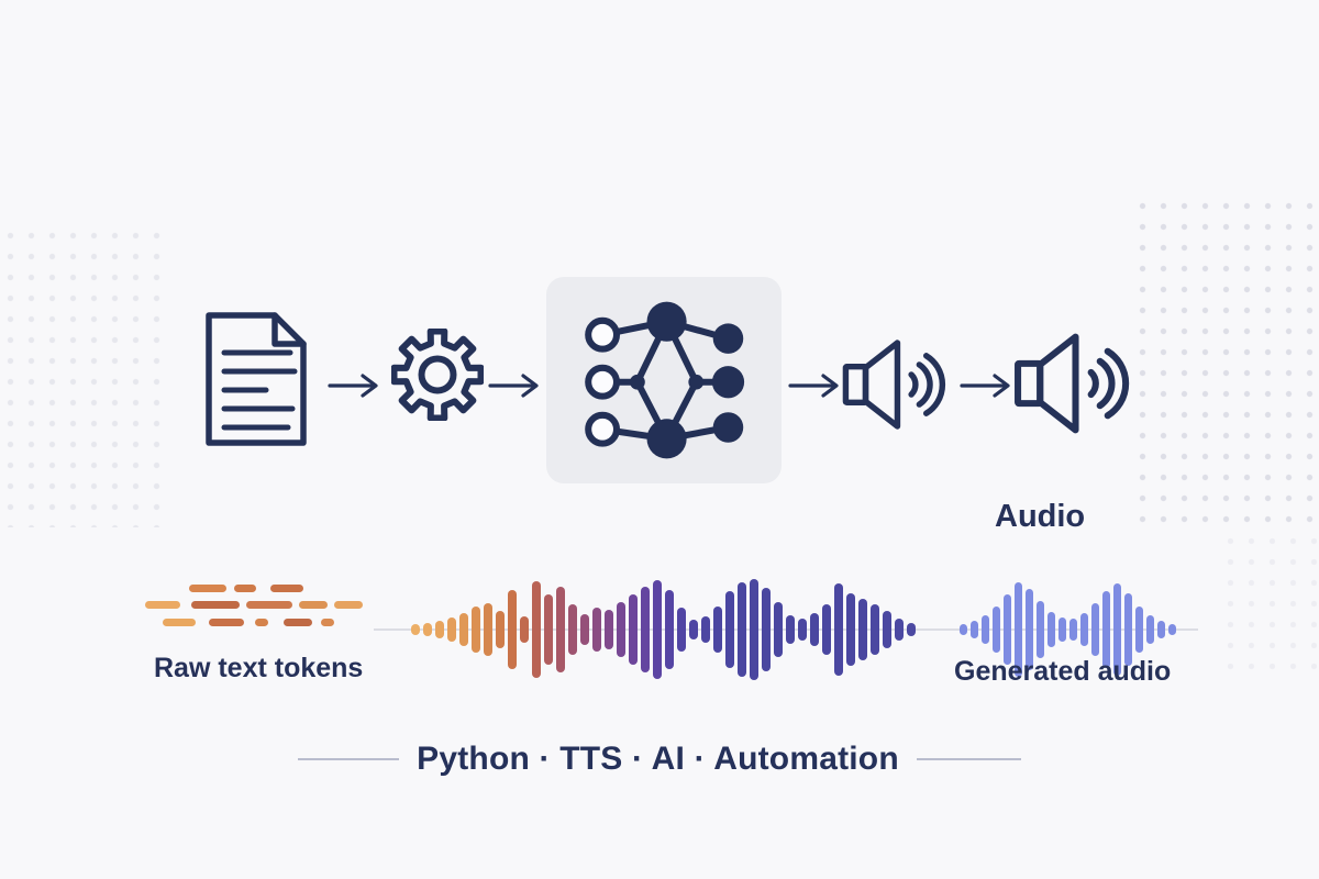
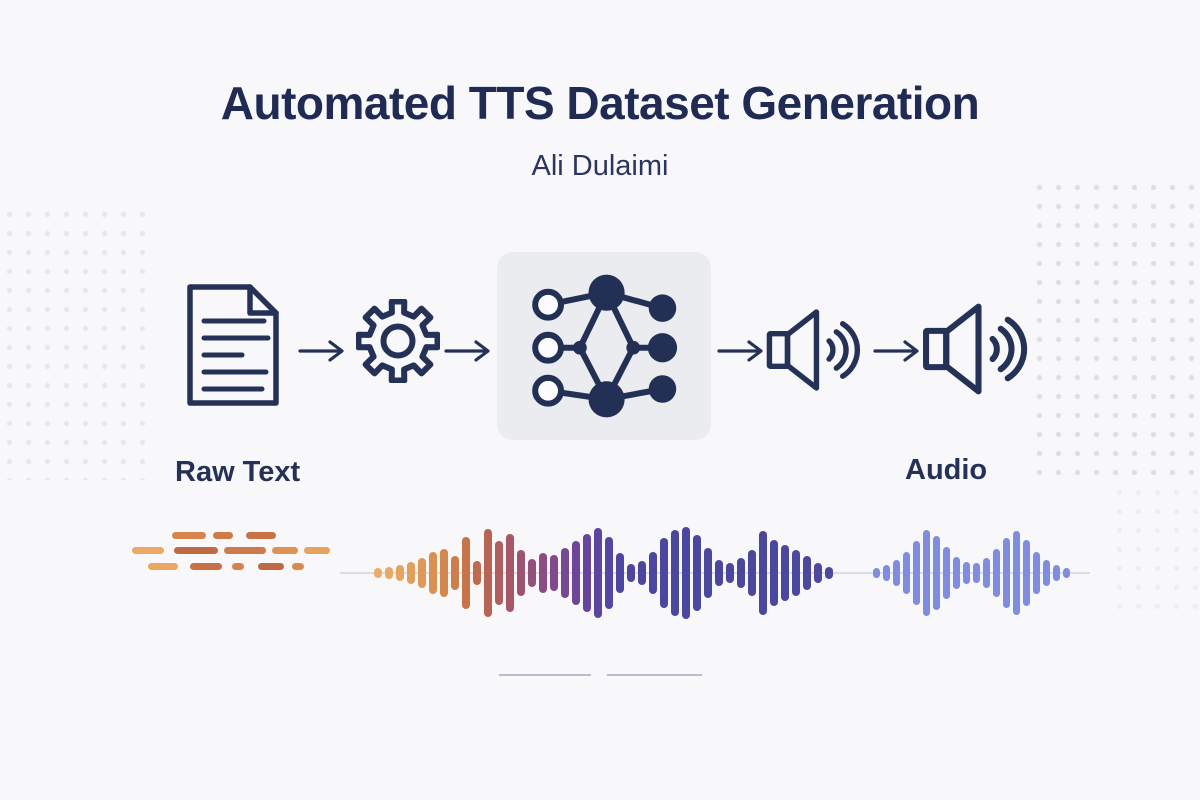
+ Automated TTS Dataset Generation
+ Ali Dulaimi
+ Raw Text
  Audio
- Raw text tokens
- Generated audio
- Python · TTS · AI · Automation
